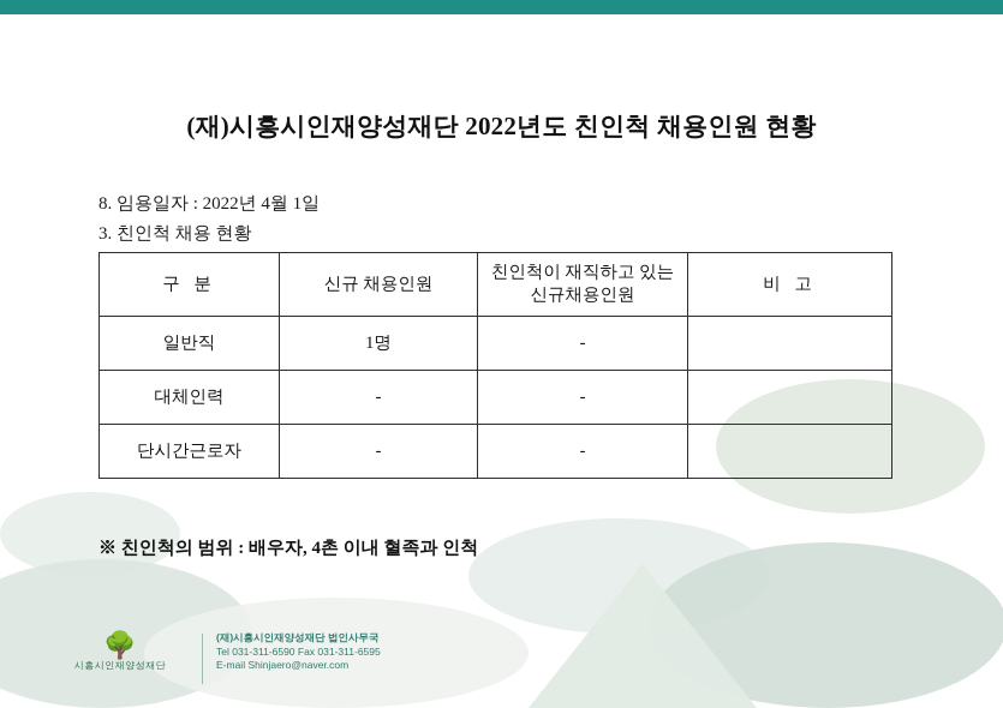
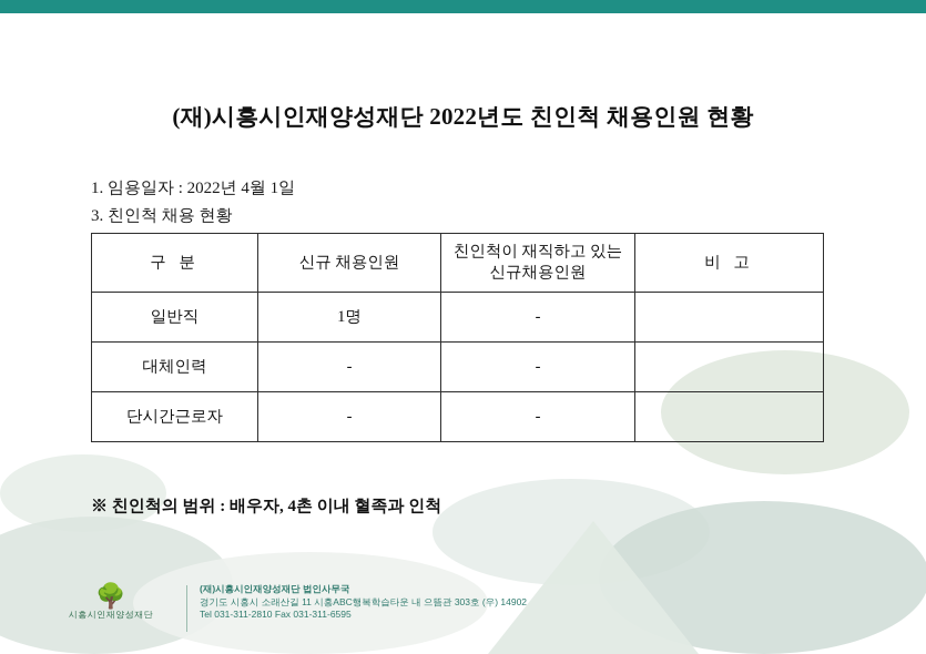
  (재)시흥시인재양성재단 2022년도 친인척 채용인원 현황
- 8. 임용일자 : 2022년 4월 1일
+ 1. 임용일자 : 2022년 4월 1일
  3. 친인척 채용 현황
  구 분	신규 채용인원	친인척이 재직하고 있는 신규채용인원	비 고
  일반직	1명	-
  대체인력	-	-
  단시간근로자	-	-
  ※ 친인척의 범위 : 배우자, 4촌 이내 혈족과 인척
  🌳
  시흥시인재양성재단
  (재)시흥시인재양성재단 법인사무국
+ 경기도 시흥시 소래산길 11 시흥ABC행복학습타운 내 으뜸관 303호 (우) 14902
- Tel 031-311-6590 Fax 031-311-6595
+ Tel 031-311-2810 Fax 031-311-6595
- E-mail Shinjaero@naver.com
